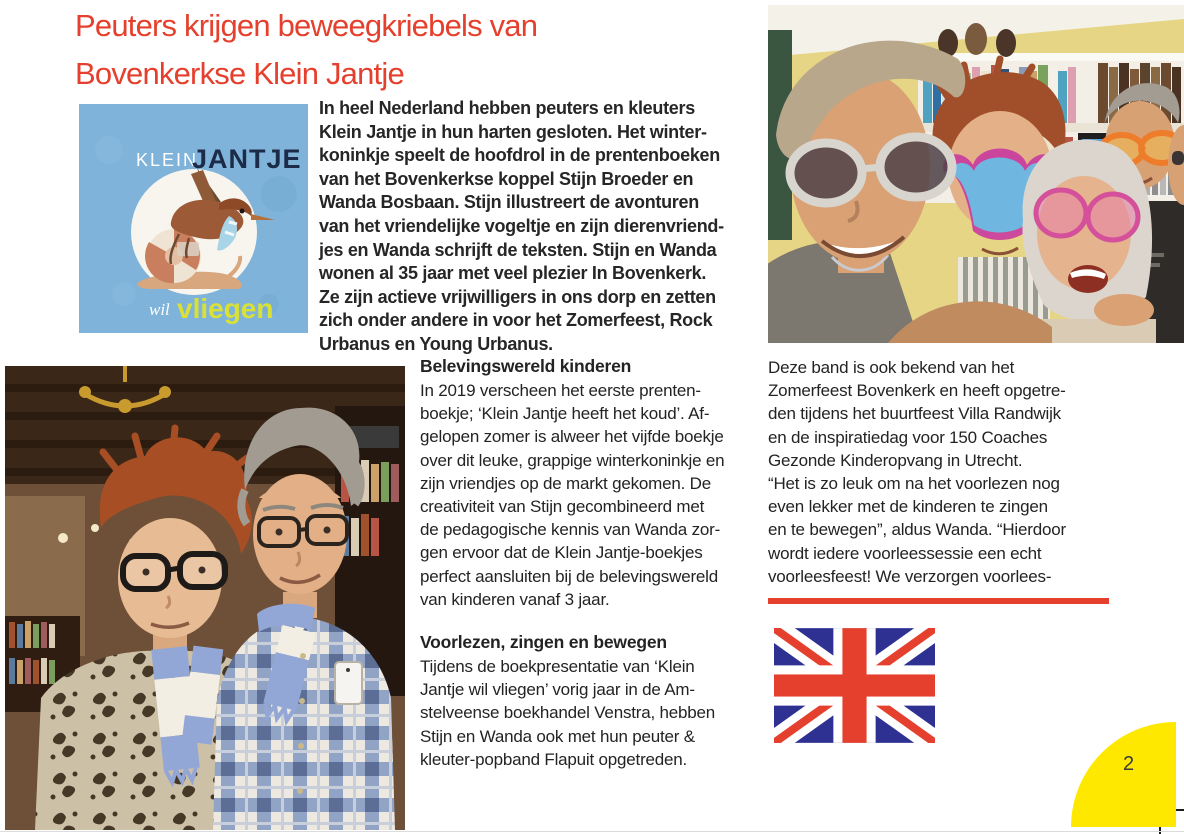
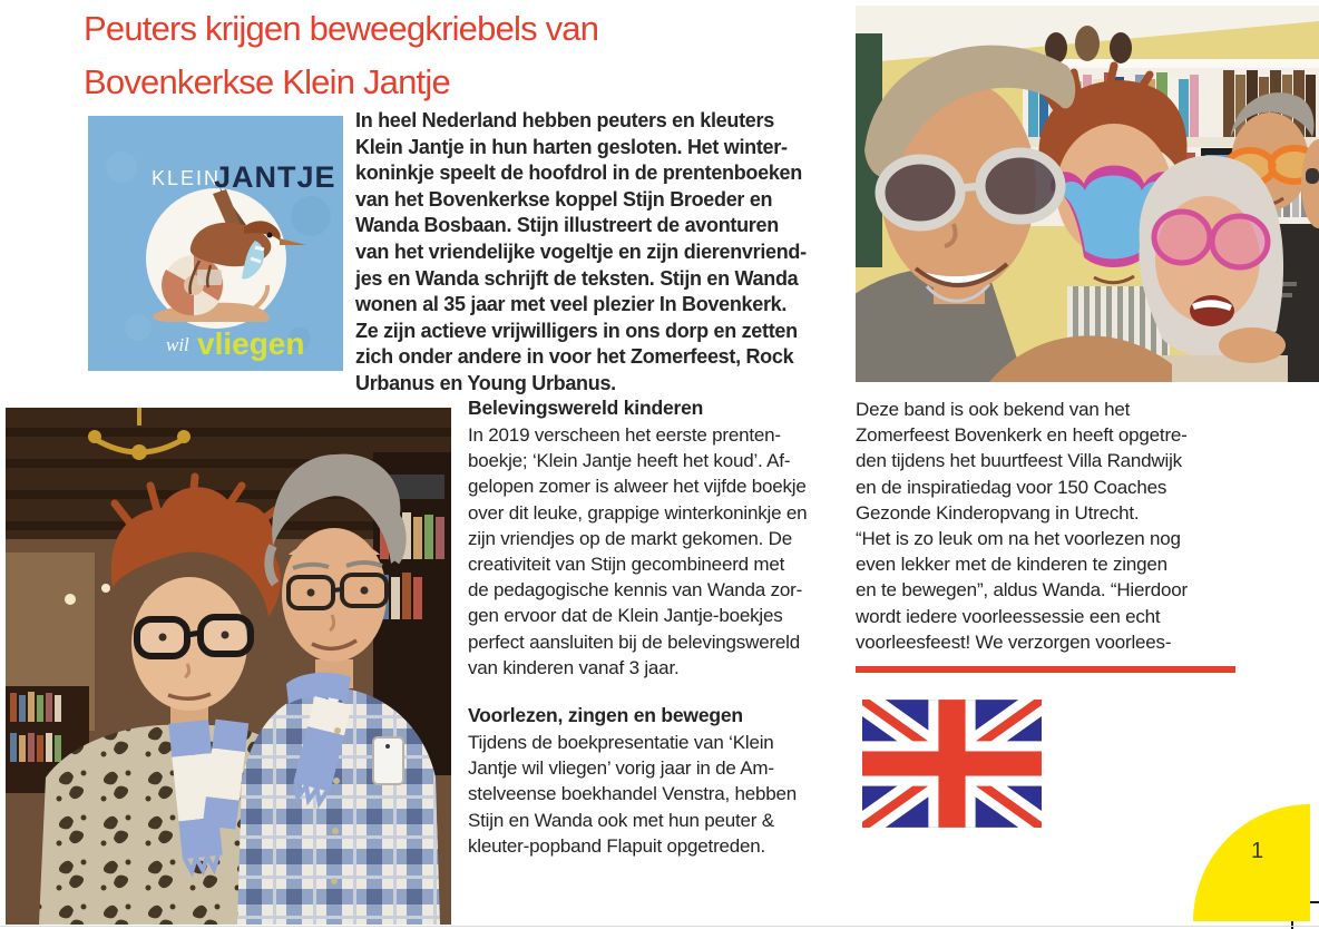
  Peuters krijgen beweegkriebels van
  Bovenkerkse Klein Jantje
  KLEIN
  JANTJE
  wil
  vliegen
  In heel Nederland hebben peuters en kleuters
  Klein Jantje in hun harten gesloten. Het winter-
  koninkje speelt de hoofdrol in de prentenboeken
  van het Bovenkerkse koppel Stijn Broeder en
  Wanda Bosbaan. Stijn illustreert de avonturen
  van het vriendelijke vogeltje en zijn dierenvriend-
  jes en Wanda schrijft de teksten. Stijn en Wanda
  wonen al 35 jaar met veel plezier In Bovenkerk.
  Ze zijn actieve vrijwilligers in ons dorp en zetten
  zich onder andere in voor het Zomerfeest, Rock
  Urbanus en Young Urbanus.
  Belevingswereld kinderen
  In 2019 verscheen het eerste prenten-
  boekje; ‘Klein Jantje heeft het koud’. Af-
  gelopen zomer is alweer het vijfde boekje
  over dit leuke, grappige winterkoninkje en
  zijn vriendjes op de markt gekomen. De
  creativiteit van Stijn gecombineerd met
  de pedagogische kennis van Wanda zor-
  gen ervoor dat de Klein Jantje-boekjes
  perfect aansluiten bij de belevingswereld
  van kinderen vanaf 3 jaar.
  Voorlezen, zingen en bewegen
  Tijdens de boekpresentatie van ‘Klein
  Jantje wil vliegen’ vorig jaar in de Am-
  stelveense boekhandel Venstra, hebben
  Stijn en Wanda ook met hun peuter &
  kleuter-popband Flapuit opgetreden.
  Deze band is ook bekend van het
  Zomerfeest Bovenkerk en heeft opgetre-
  den tijdens het buurtfeest Villa Randwijk
  en de inspiratiedag voor 150 Coaches
  Gezonde Kinderopvang in Utrecht.
  “Het is zo leuk om na het voorlezen nog
  even lekker met de kinderen te zingen
  en te bewegen”, aldus Wanda. “Hierdoor
  wordt iedere voorleessessie een echt
  voorleesfeest! We verzorgen voorlees-
- 2
+ 1
